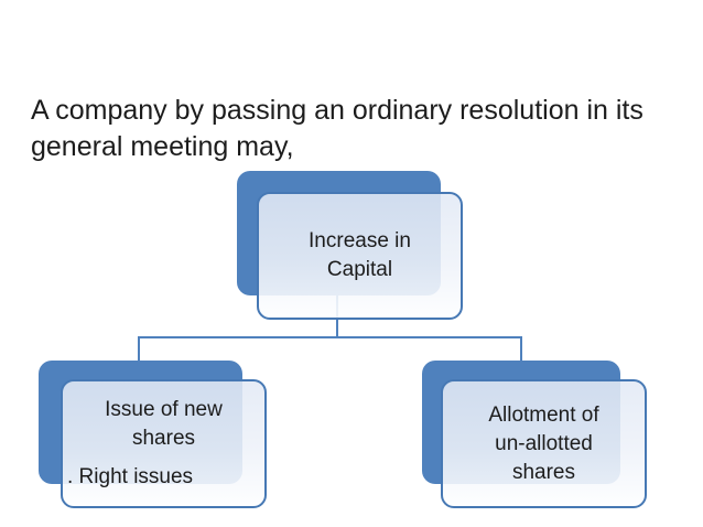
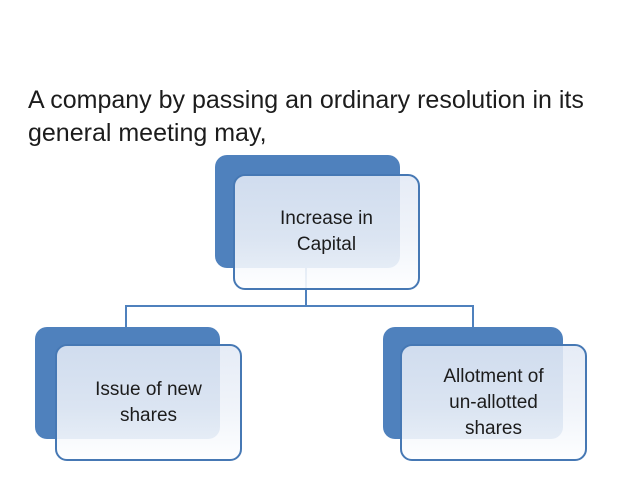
  A company by passing an ordinary resolution in its
  general meeting may,
  Increase in
  Capital
  Issue of new
  shares
- . Right issues
  Allotment of
  un-allotted
  shares
